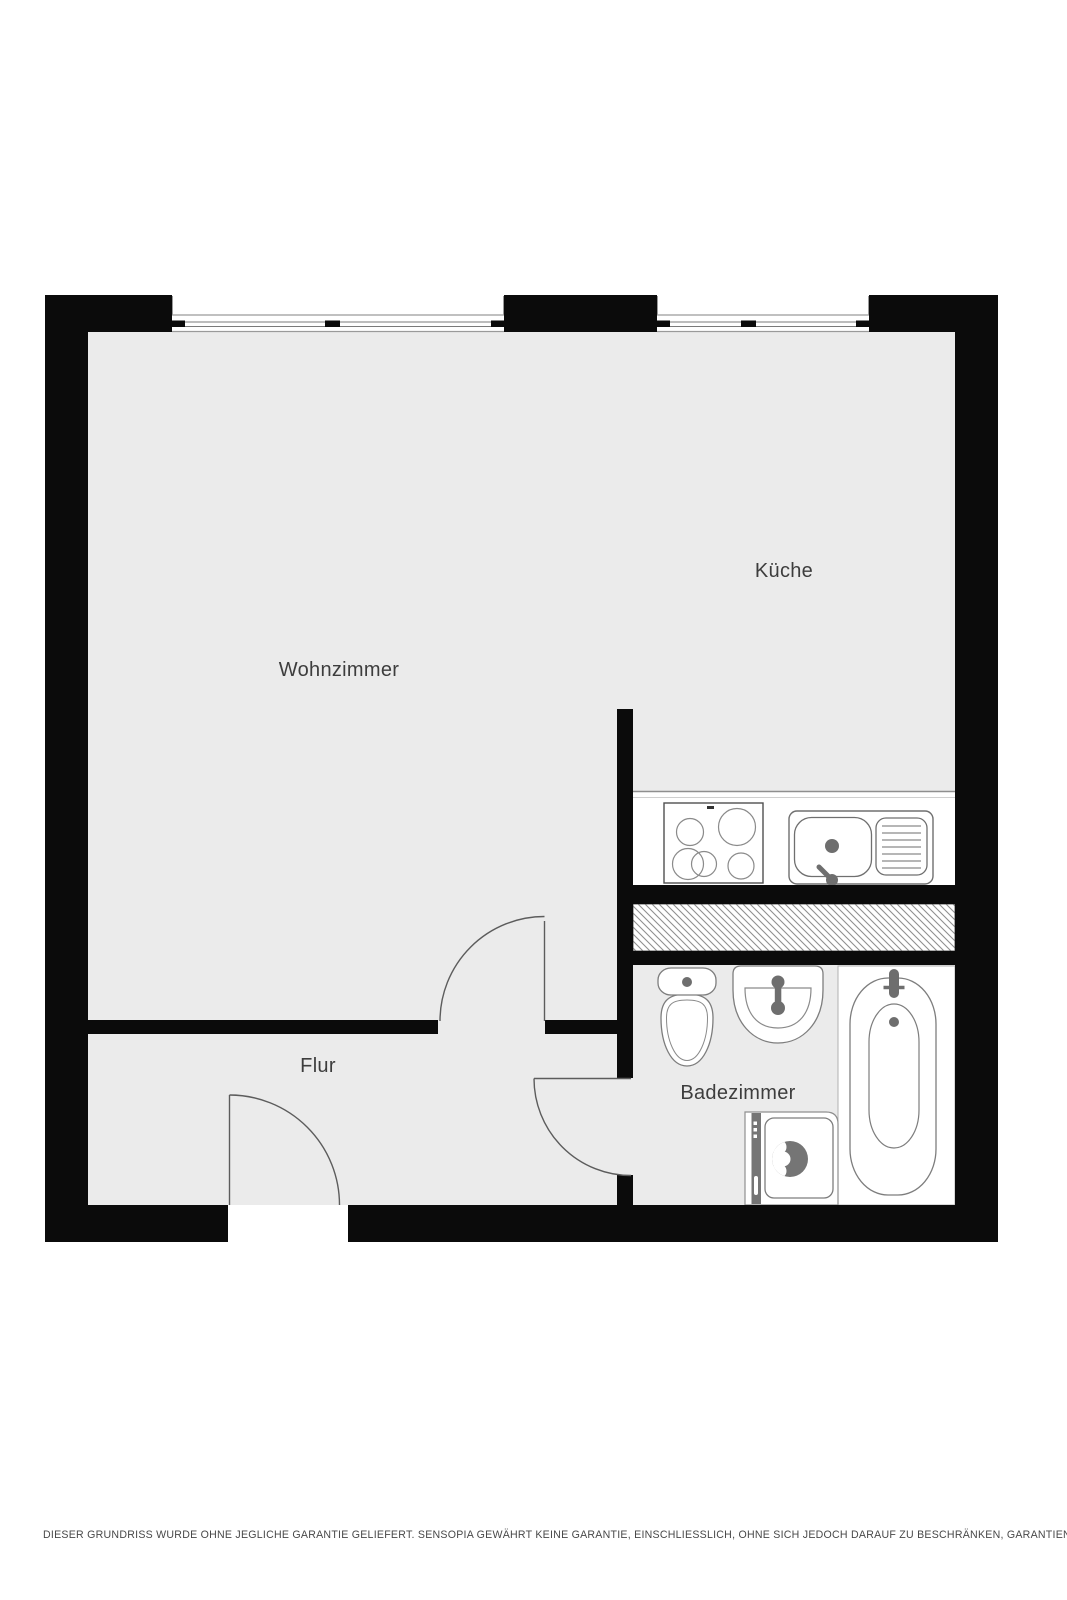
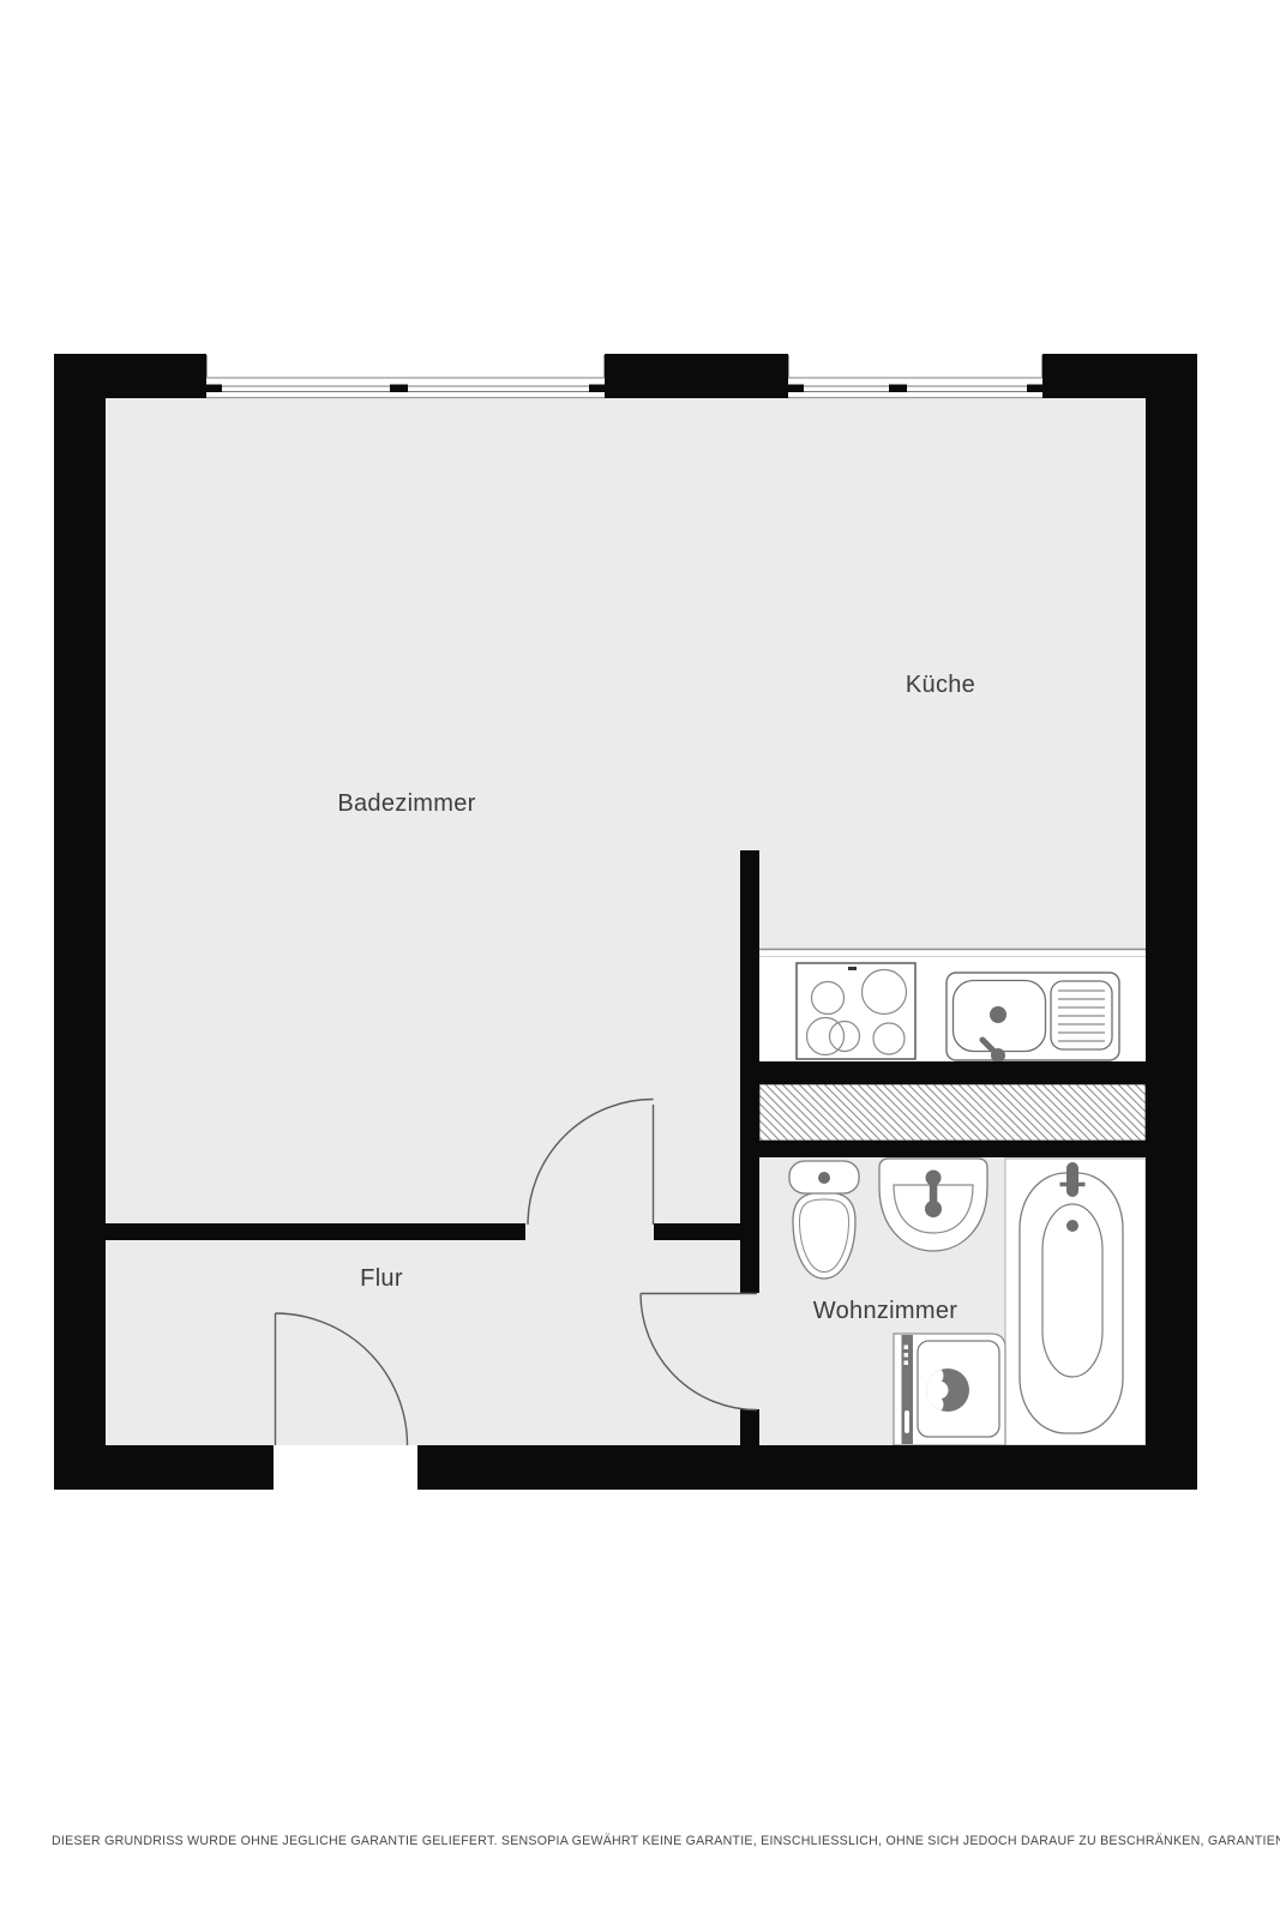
- Wohnzimmer
+ Badezimmer
  Küche
  Flur
- Badezimmer
+ Wohnzimmer
  DIESER GRUNDRISS WURDE OHNE JEGLICHE GARANTIE GELIEFERT. SENSOPIA GEWÄHRT KEINE GARANTIE, EINSCHLIESSLICH, OHNE SICH JEDOCH DARAUF ZU BESCHRÄNKEN, GARANTIE
